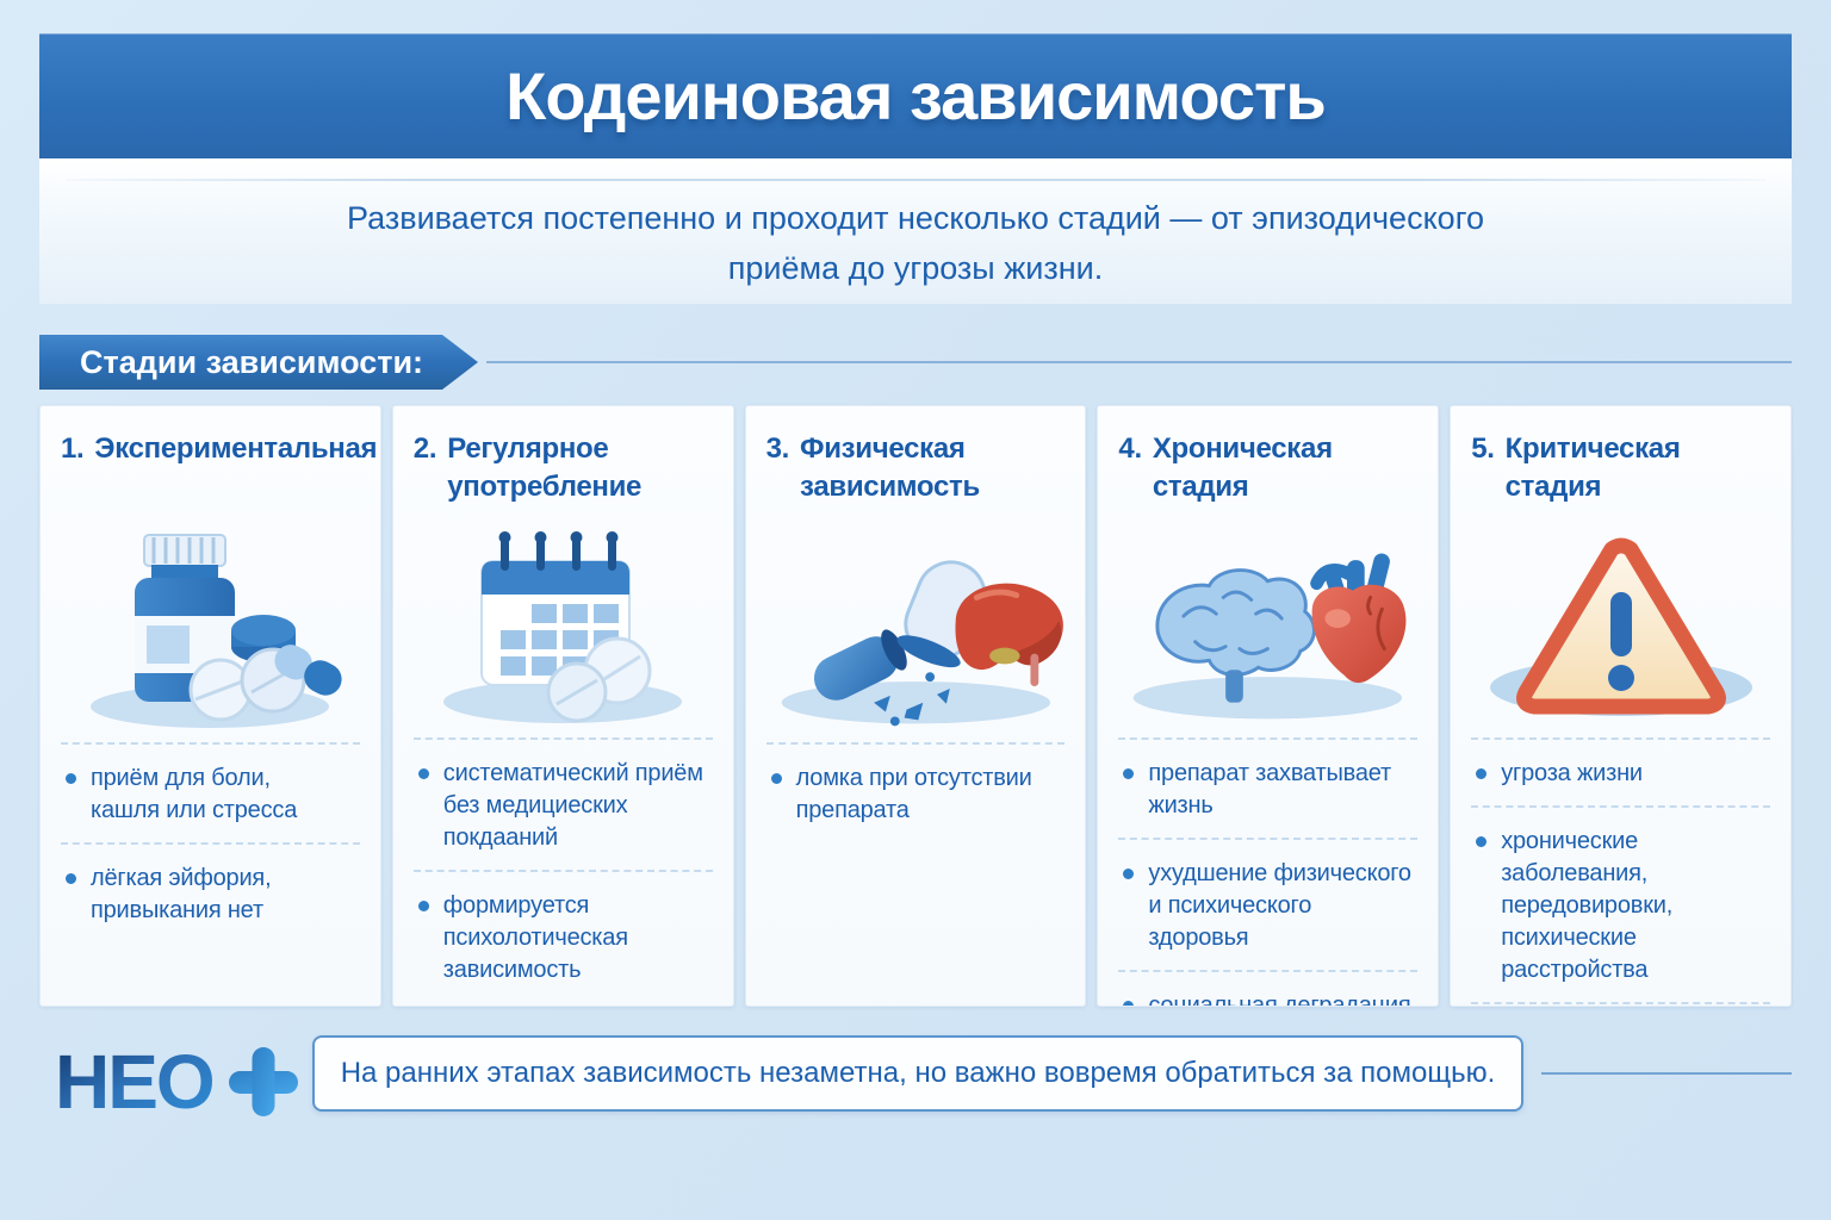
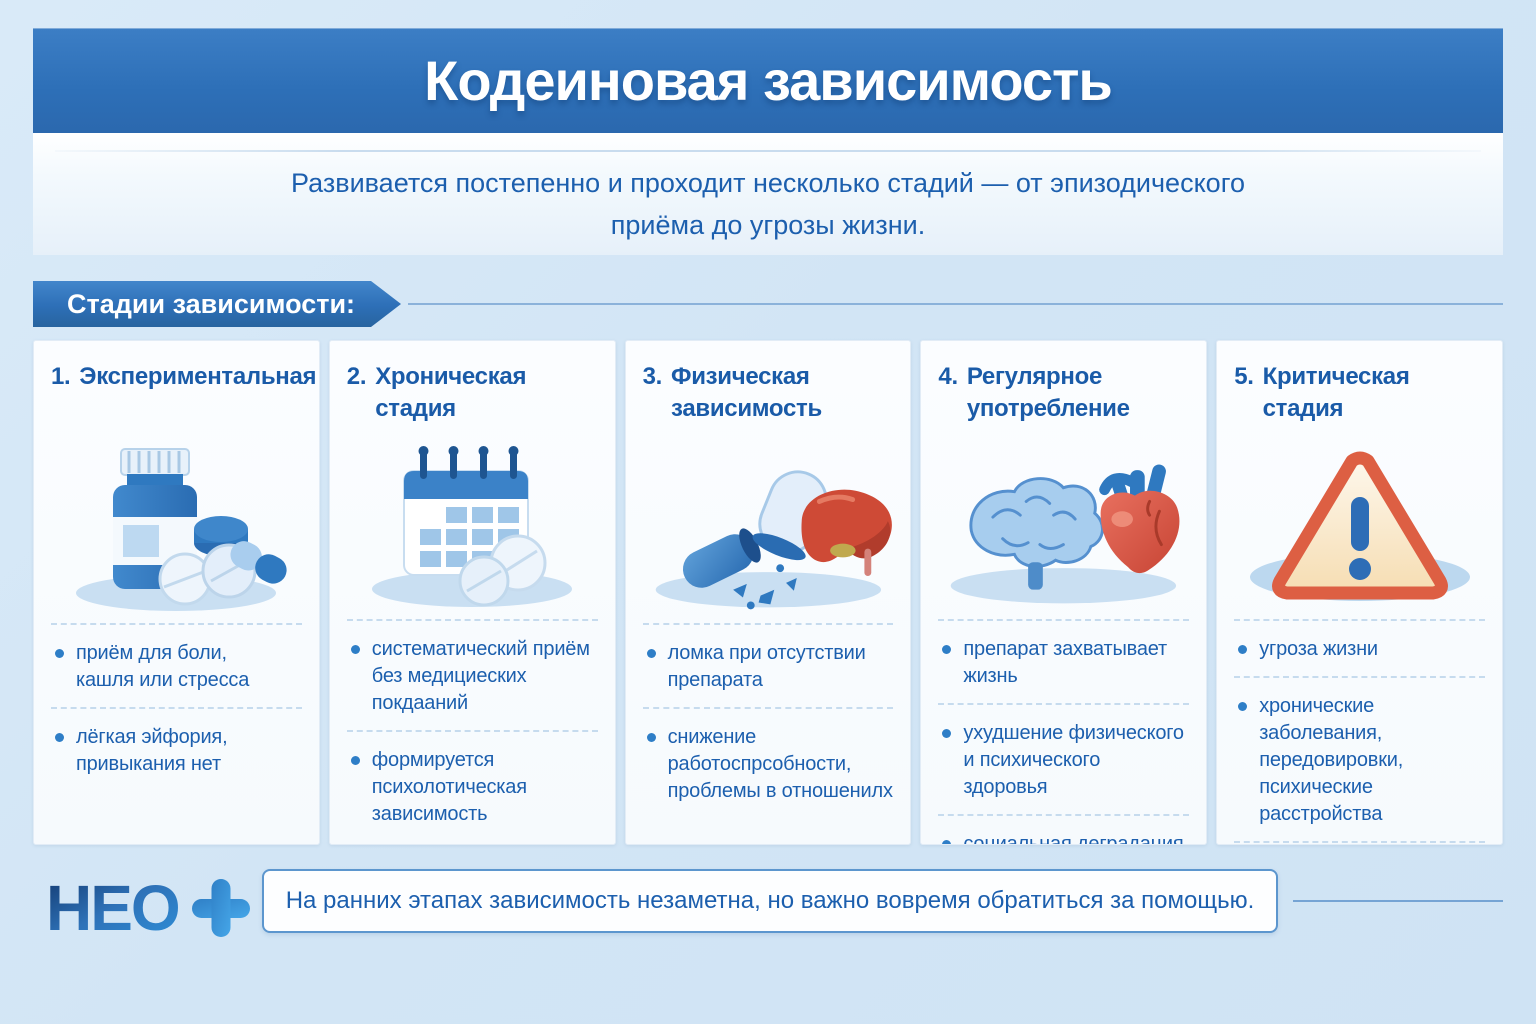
  Кодеиновая зависимость
  Развивается постепенно и проходит несколько стадий — от эпизодического
  приёма до угрозы жизни.
  Стадии зависимости:
  1.
  Экспериментальная
  приём для боли,
  кашля или стресса
  лёгкая эйфория,
  привыкания нет
  2.
- Регулярное употребление
+ Хроническая стадия
  систематический приём
  без медициеских покдааний
  формируется
  психолотическая зависимость
  3.
  Физическая зависимость
  ломка при отсутствии
  препарата
+ снижение
+ работоспрсобности,
+ проблемы в отношенилх
  4.
- Хроническая стадия
+ Регулярное употребление
  препарат захватывает
  жизнь
  ухудшение физического
  и психического здоровья
  5.
  Критическая стадия
  угроза жизни
  хронические заболевания,
  передовировки,
  психические расстройства
  НЕО
  На ранних этапах зависимость незаметна, но важно вовремя обратиться за помощью.
